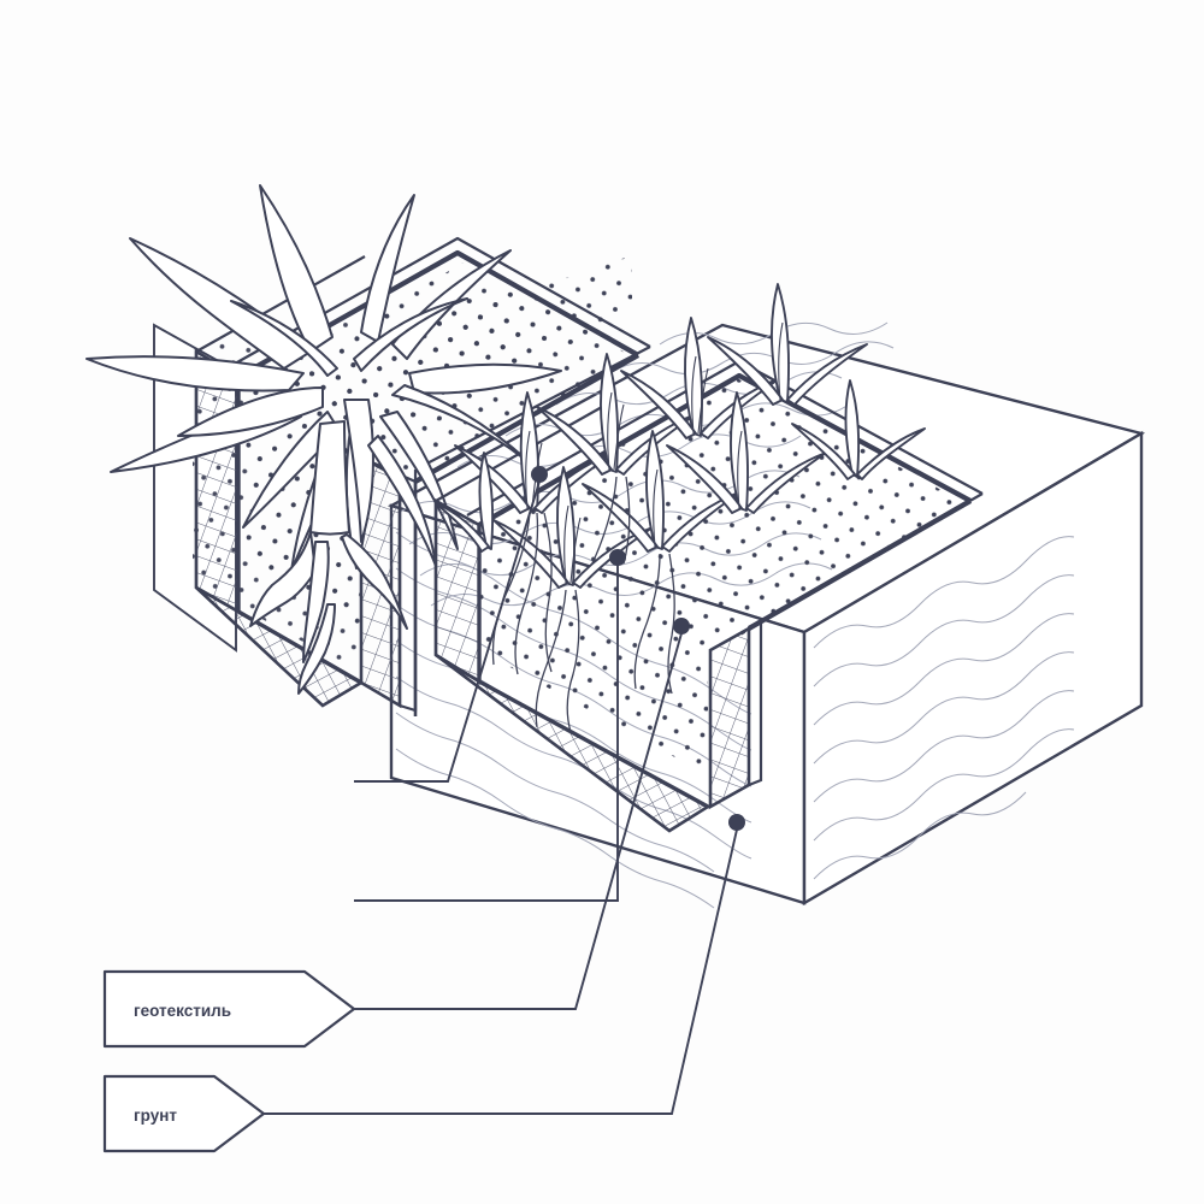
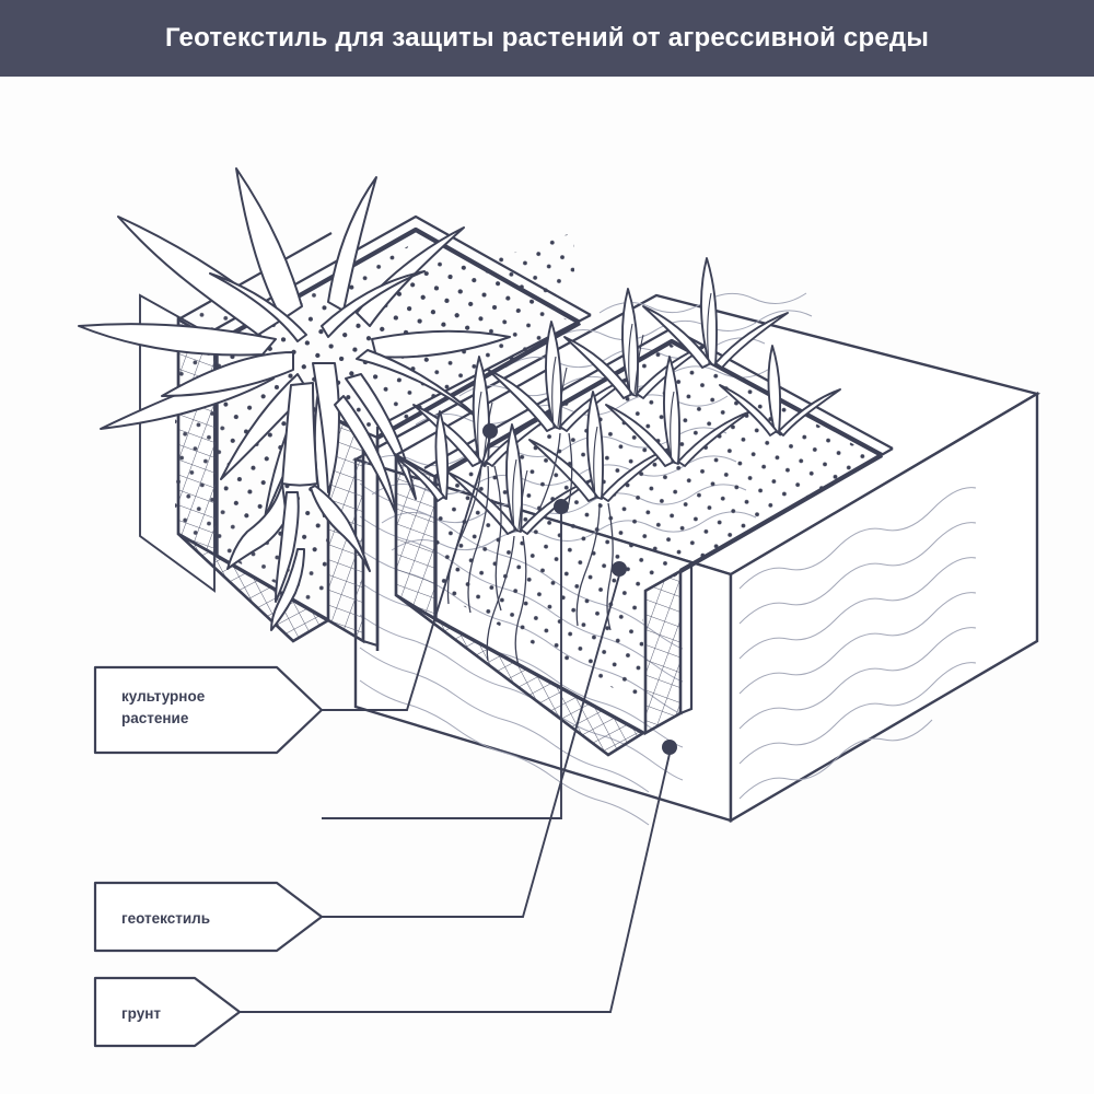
+ Геотекстиль для защиты растений от агрессивной среды
+ культурное
+ растение
  геотекстиль
  грунт
